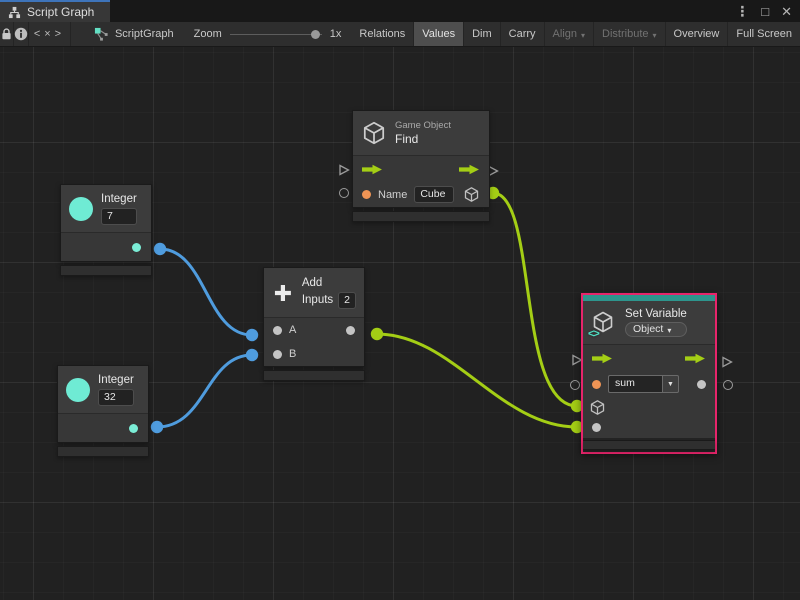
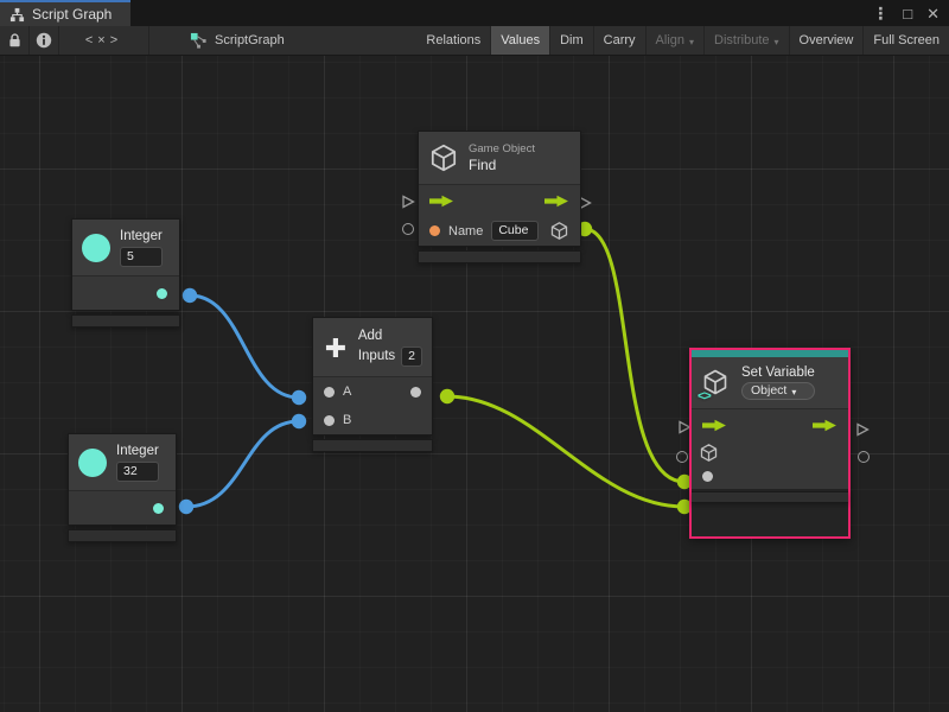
  Script Graph
  ⋮
  □
  ✕
  <×>
  ScriptGraph
- Zoom
- 1x
  Relations
  Values
  Dim
  Carry
  Align
  ▾
  Distribute
  ▾
  Overview
  Full Screen
  Integer
- 7
+ 5
  Integer
  32
  Add
  Inputs
  2
  A
  B
  Game Object
  Find
  Name
  Cube
  <>
  Set Variable
  Object
  ▾
- sum
